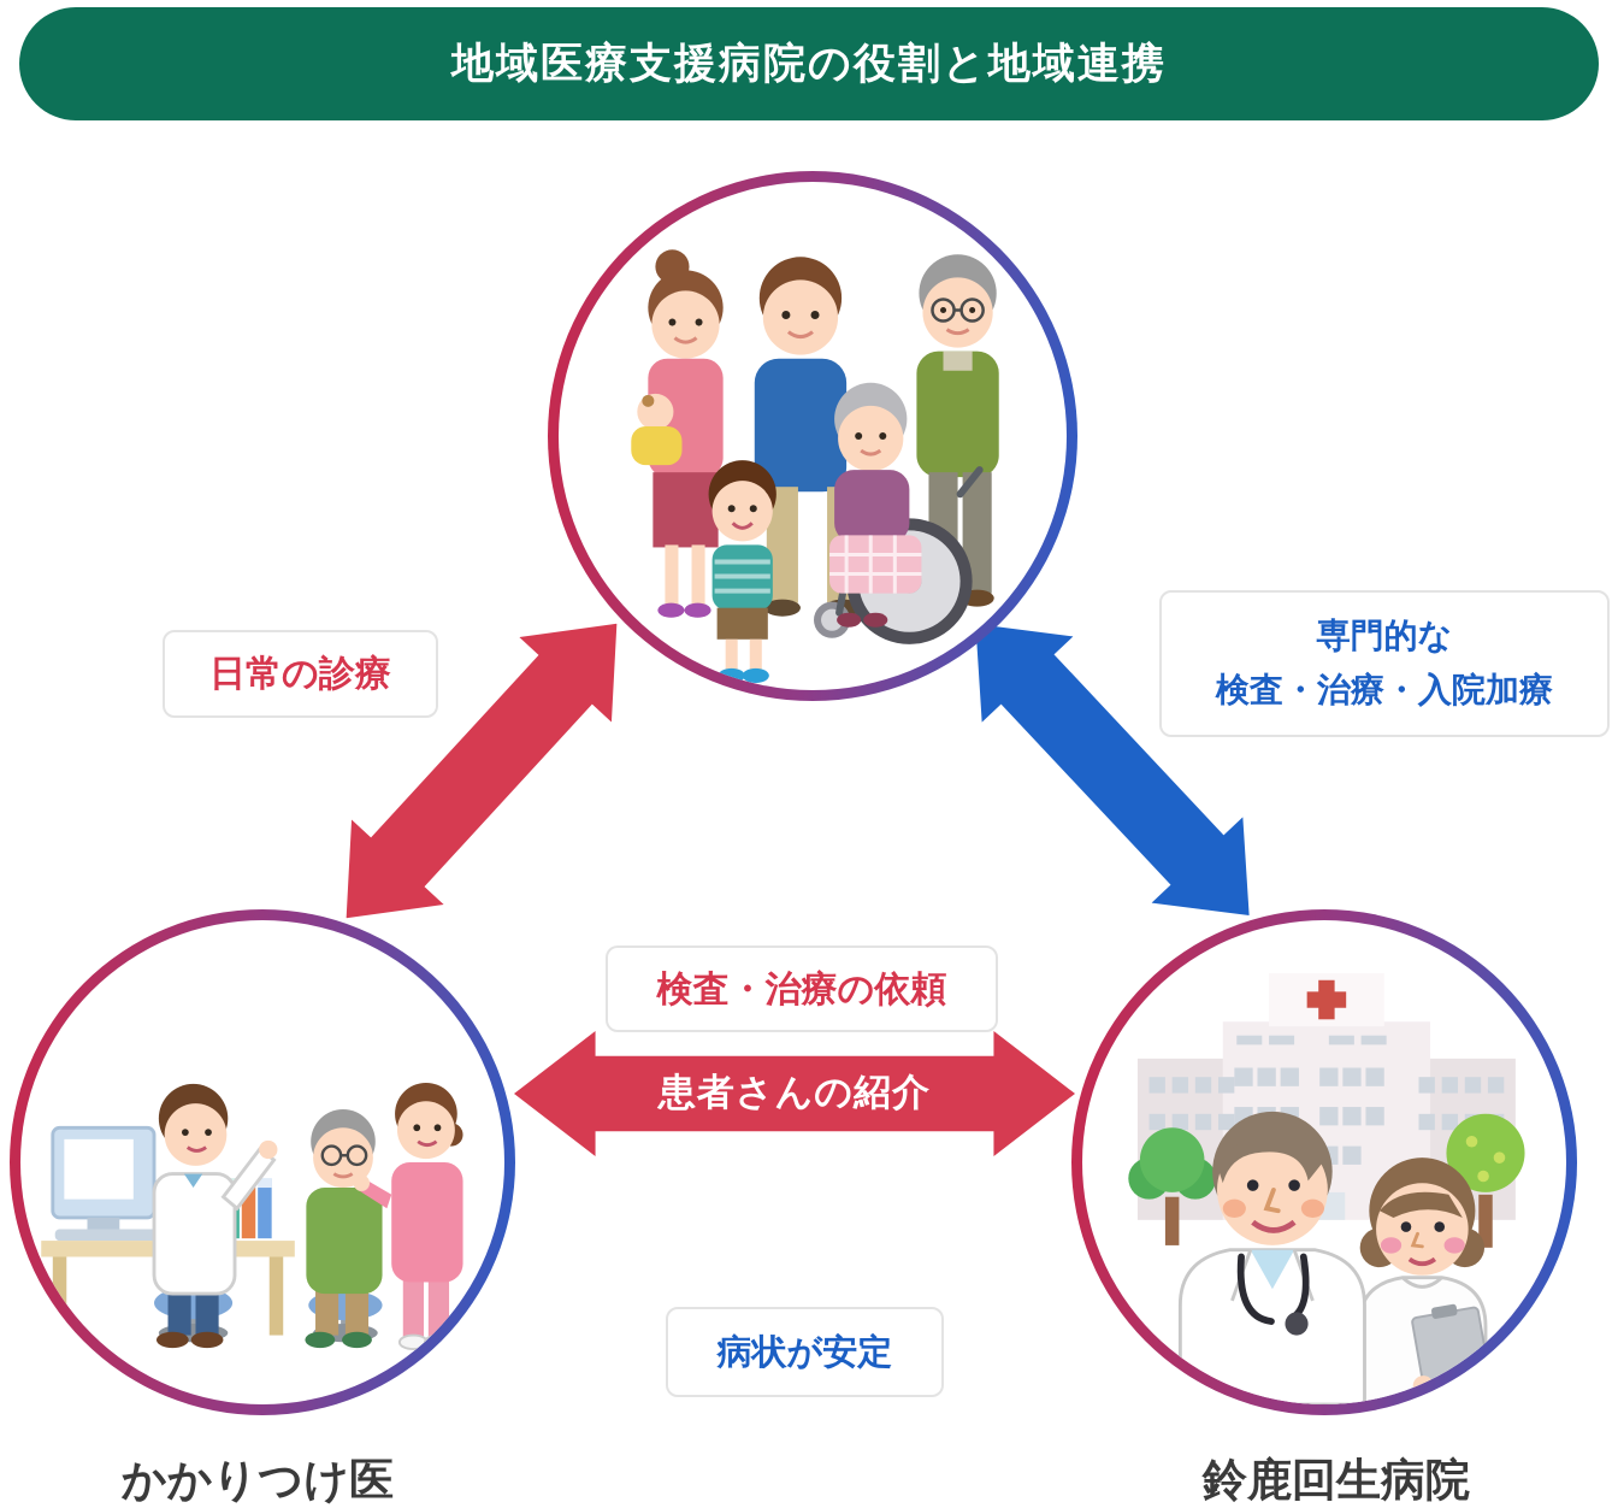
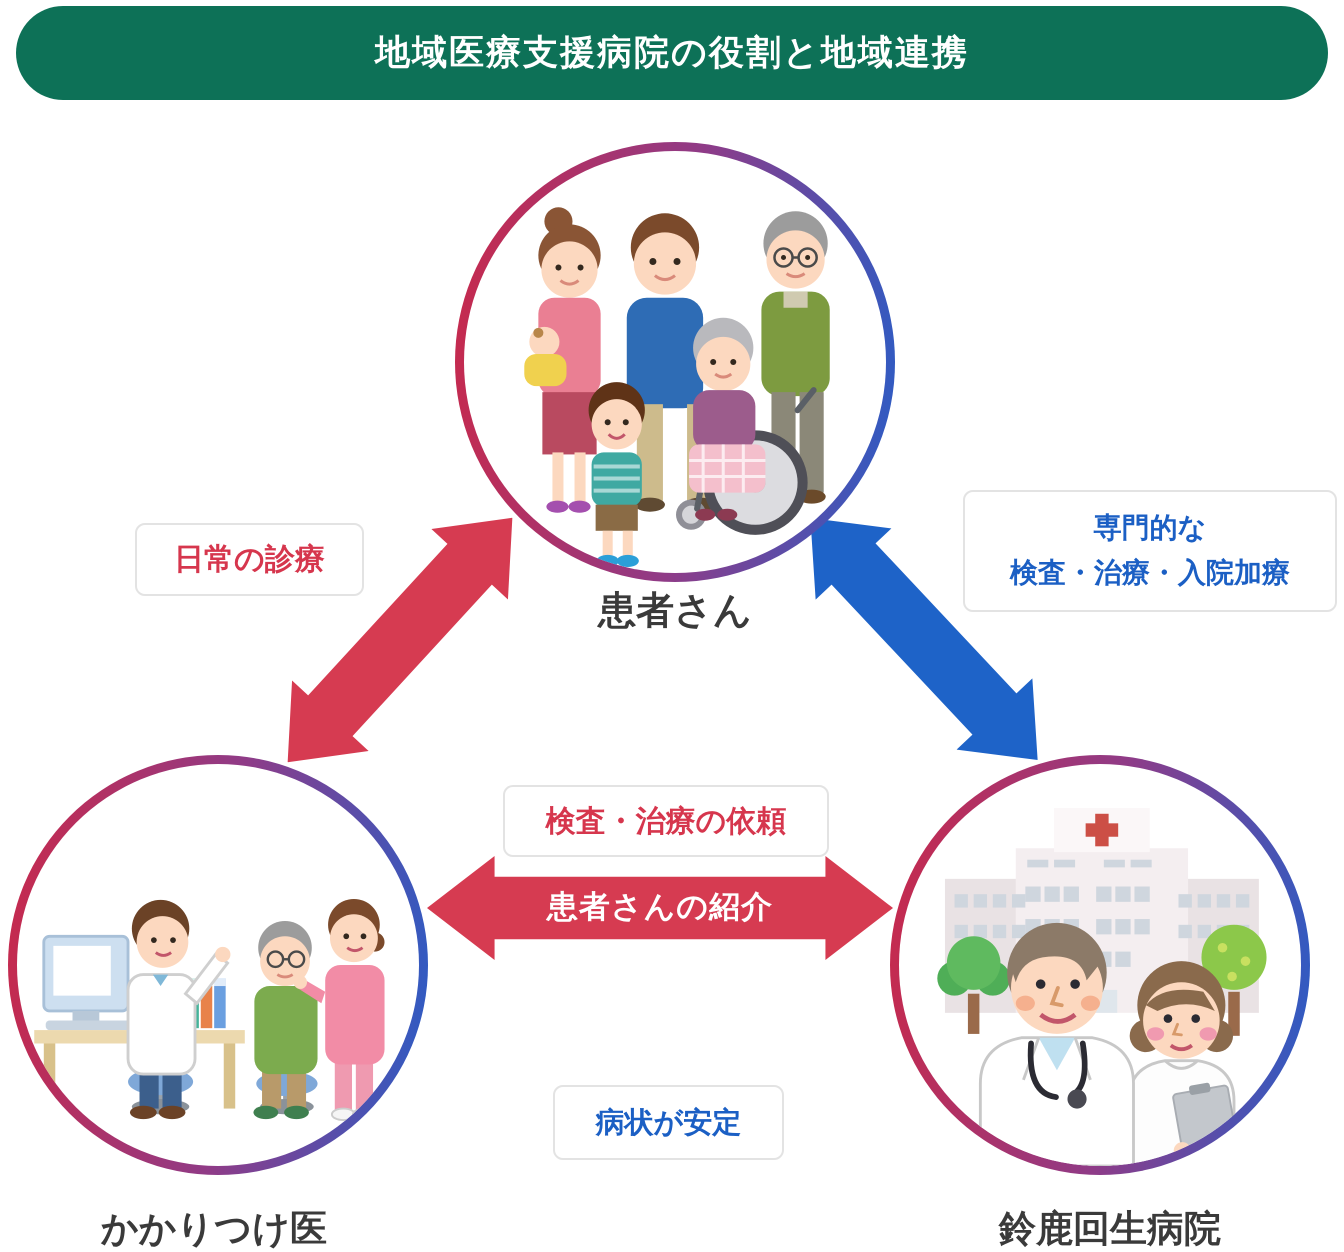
  地域医療支援病院の役割と地域連携
  患者さんの紹介
  日常の診療
  専門的な
  検査・治療・入院加療
  検査・治療の依頼
  病状が安定
+ 患者さん
  かかりつけ医
  鈴鹿回生病院
